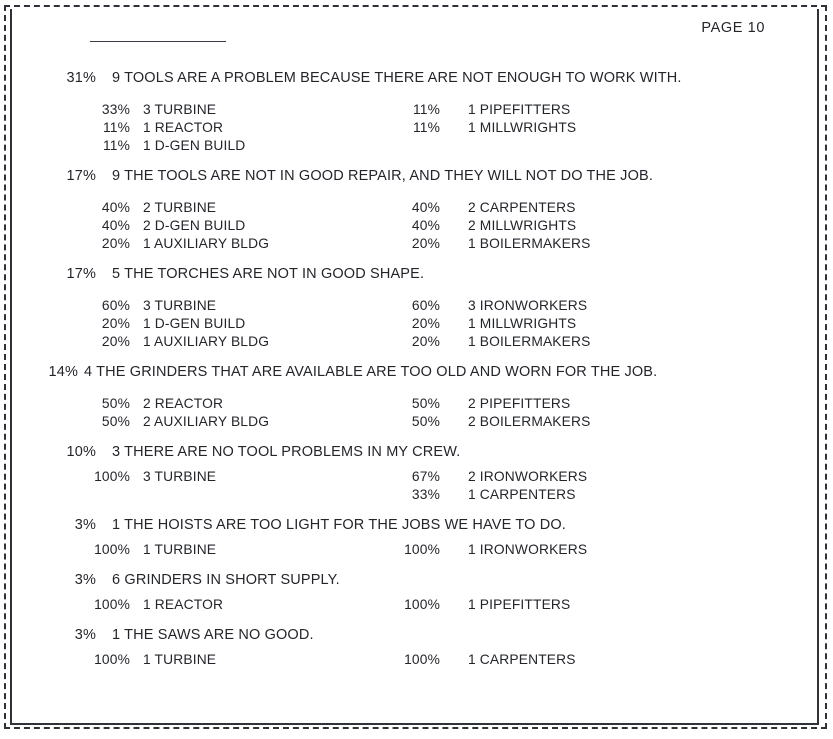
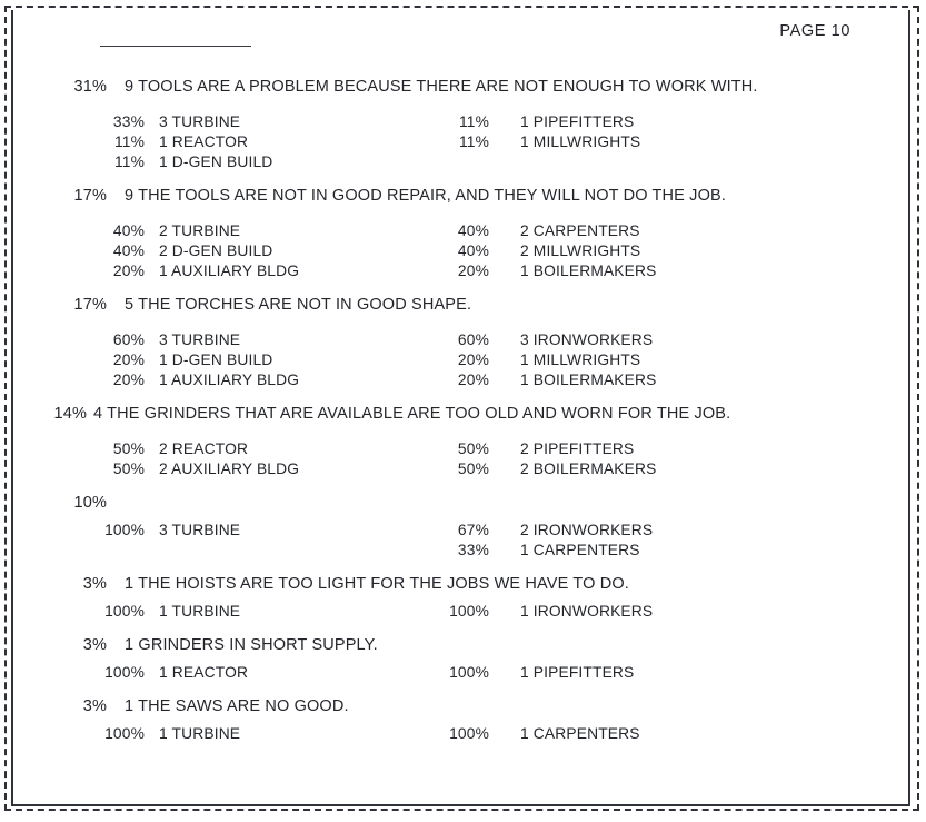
  PAGE 10
  31%
  9 TOOLS ARE A PROBLEM BECAUSE THERE ARE NOT ENOUGH TO WORK WITH.
  33%
  3 TURBINE
  11%
  1 PIPEFITTERS
  11%
  1 REACTOR
  11%
  1 MILLWRIGHTS
  11%
  1 D-GEN BUILD
  17%
  9 THE TOOLS ARE NOT IN GOOD REPAIR, AND THEY WILL NOT DO THE JOB.
  40%
  2 TURBINE
  40%
  2 CARPENTERS
  40%
  2 D-GEN BUILD
  40%
  2 MILLWRIGHTS
  20%
  1 AUXILIARY BLDG
  20%
  1 BOILERMAKERS
  17%
  5 THE TORCHES ARE NOT IN GOOD SHAPE.
  60%
  3 TURBINE
  60%
  3 IRONWORKERS
  20%
  1 D-GEN BUILD
  20%
  1 MILLWRIGHTS
  20%
  1 AUXILIARY BLDG
  20%
  1 BOILERMAKERS
  14%
  4 THE GRINDERS THAT ARE AVAILABLE ARE TOO OLD AND WORN FOR THE JOB.
  50%
  2 REACTOR
  50%
  2 PIPEFITTERS
  50%
  2 AUXILIARY BLDG
  50%
  2 BOILERMAKERS
  10%
- 3 THERE ARE NO TOOL PROBLEMS IN MY CREW.
  100%
  3 TURBINE
  67%
  2 IRONWORKERS
  33%
  1 CARPENTERS
  3%
  1 THE HOISTS ARE TOO LIGHT FOR THE JOBS WE HAVE TO DO.
  100%
  1 TURBINE
  100%
  1 IRONWORKERS
  3%
- 6 GRINDERS IN SHORT SUPPLY.
+ 1 GRINDERS IN SHORT SUPPLY.
  100%
  1 REACTOR
  100%
  1 PIPEFITTERS
  3%
  1 THE SAWS ARE NO GOOD.
  100%
  1 TURBINE
  100%
  1 CARPENTERS
